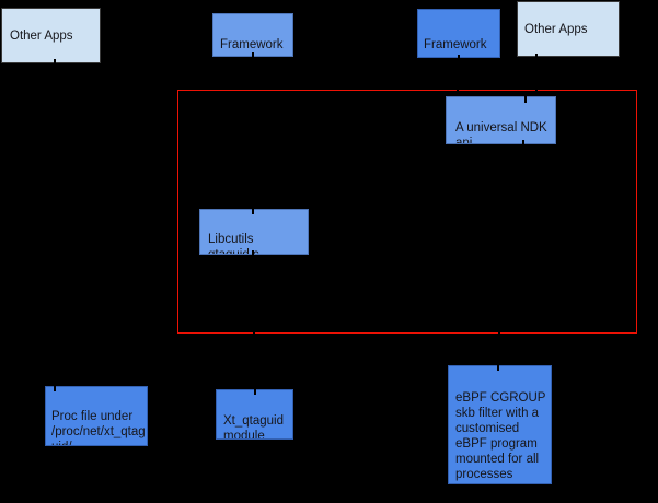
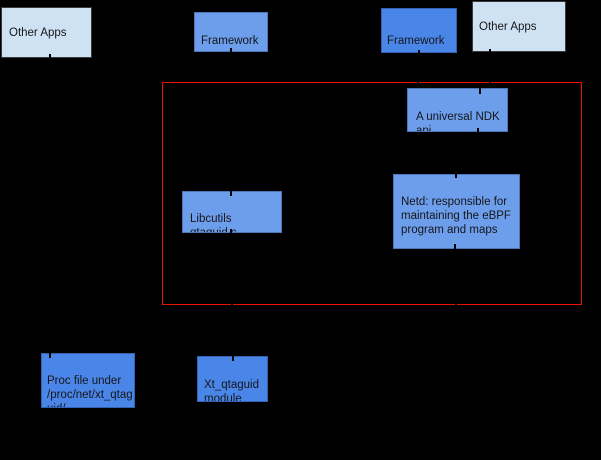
  Other Apps
  Framework
  Framework
  Other Apps
  A universal NDK
  Libcutils
+ Netd: responsible for
+ maintaining the eBPF
+ program and maps
  Proc file under
  /proc/net/xt_qtag
  Xt_qtaguid
  module
- eBPF CGROUP
- skb filter with a
- customised
- eBPF program
- mounted for all
- processes
